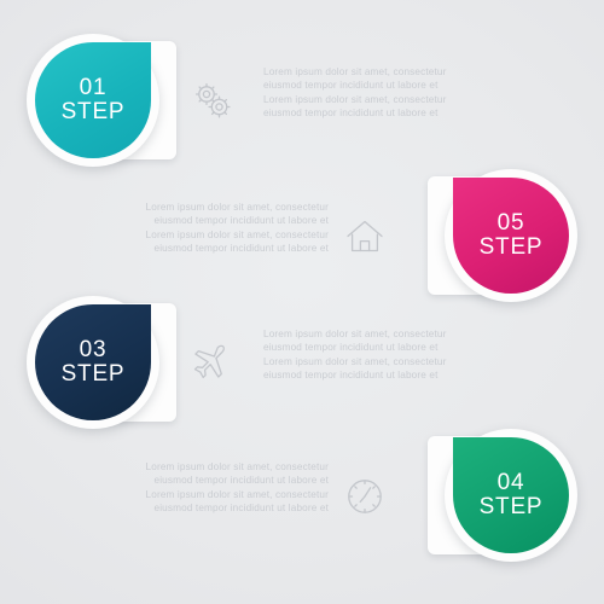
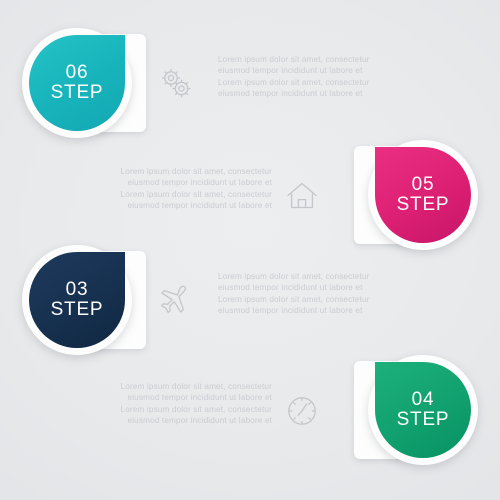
- 01
+ 06
  STEP
  Lorem ipsum dolor sit amet, consectetur
  eiusmod tempor incididunt ut labore et
  Lorem ipsum dolor sit amet, consectetur
  eiusmod tempor incididunt ut labore et
  05
  STEP
  Lorem ipsum dolor sit amet, consectetur
  eiusmod tempor incididunt ut labore et
  Lorem ipsum dolor sit amet, consectetur
  eiusmod tempor incididunt ut labore et
  03
  STEP
  Lorem ipsum dolor sit amet, consectetur
  eiusmod tempor incididunt ut labore et
  Lorem ipsum dolor sit amet, consectetur
  eiusmod tempor incididunt ut labore et
  04
  STEP
  Lorem ipsum dolor sit amet, consectetur
  eiusmod tempor incididunt ut labore et
  Lorem ipsum dolor sit amet, consectetur
  eiusmod tempor incididunt ut labore et
